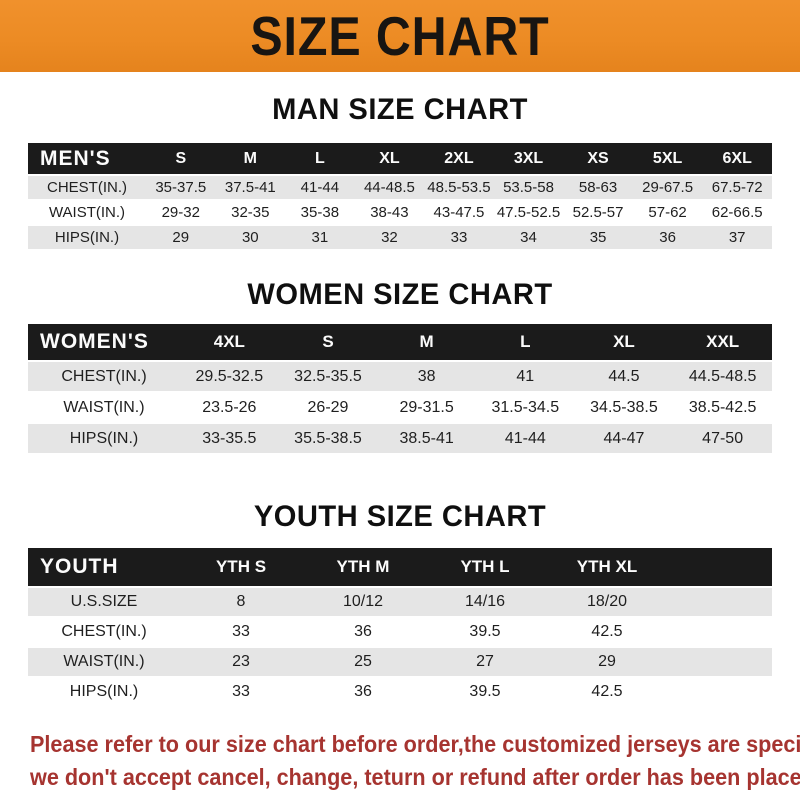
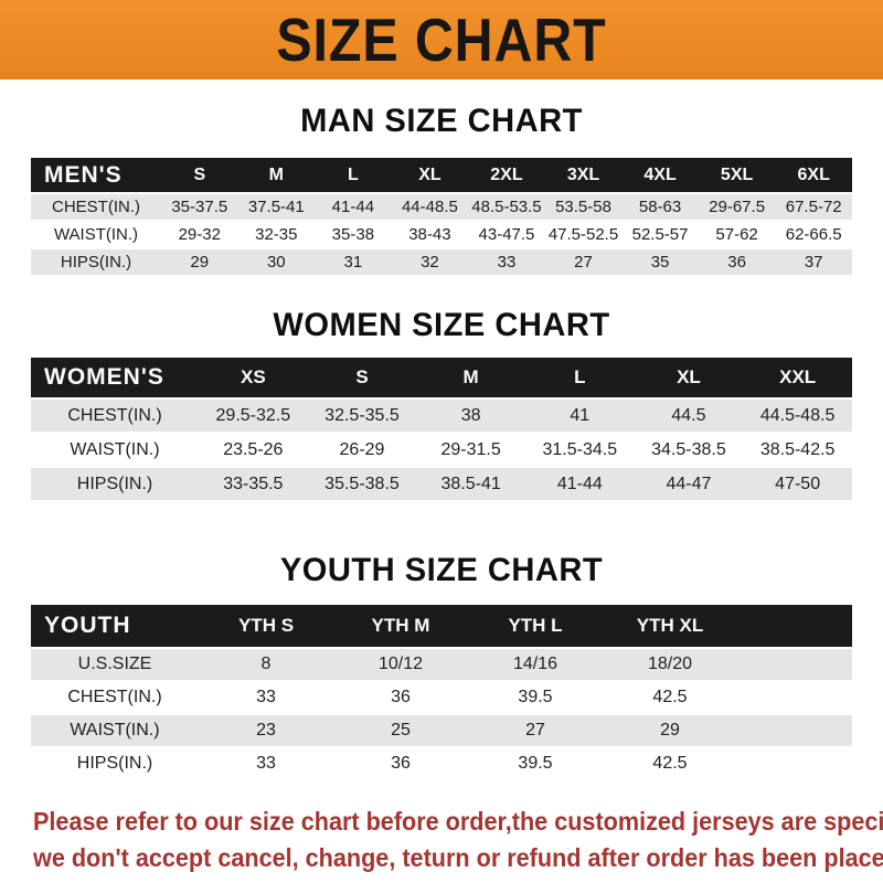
  SIZE CHART
  MAN SIZE CHART
- MEN'S	S	M	L	XL	2XL	3XL	XS	5XL	6XL
+ MEN'S	S	M	L	XL	2XL	3XL	4XL	5XL	6XL
  CHEST(IN.)	35-37.5	37.5-41	41-44	44-48.5	48.5-53.5	53.5-58	58-63	29-67.5	67.5-72
  WAIST(IN.)	29-32	32-35	35-38	38-43	43-47.5	47.5-52.5	52.5-57	57-62	62-66.5
- HIPS(IN.)	29	30	31	32	33	34	35	36	37
+ HIPS(IN.)	29	30	31	32	33	27	35	36	37
  WOMEN SIZE CHART
- WOMEN'S	4XL	S	M	L	XL	XXL
+ WOMEN'S	XS	S	M	L	XL	XXL
  CHEST(IN.)	29.5-32.5	32.5-35.5	38	41	44.5	44.5-48.5
  WAIST(IN.)	23.5-26	26-29	29-31.5	31.5-34.5	34.5-38.5	38.5-42.5
  HIPS(IN.)	33-35.5	35.5-38.5	38.5-41	41-44	44-47	47-50
  YOUTH SIZE CHART
  YOUTH	YTH S	YTH M	YTH L	YTH XL
  U.S.SIZE	8	10/12	14/16	18/20
  CHEST(IN.)	33	36	39.5	42.5
  WAIST(IN.)	23	25	27	29
  HIPS(IN.)	33	36	39.5	42.5
  Please refer to our size chart before order,the customized jerseys are speci
  we don't accept cancel, change, teturn or refund after order has been place
